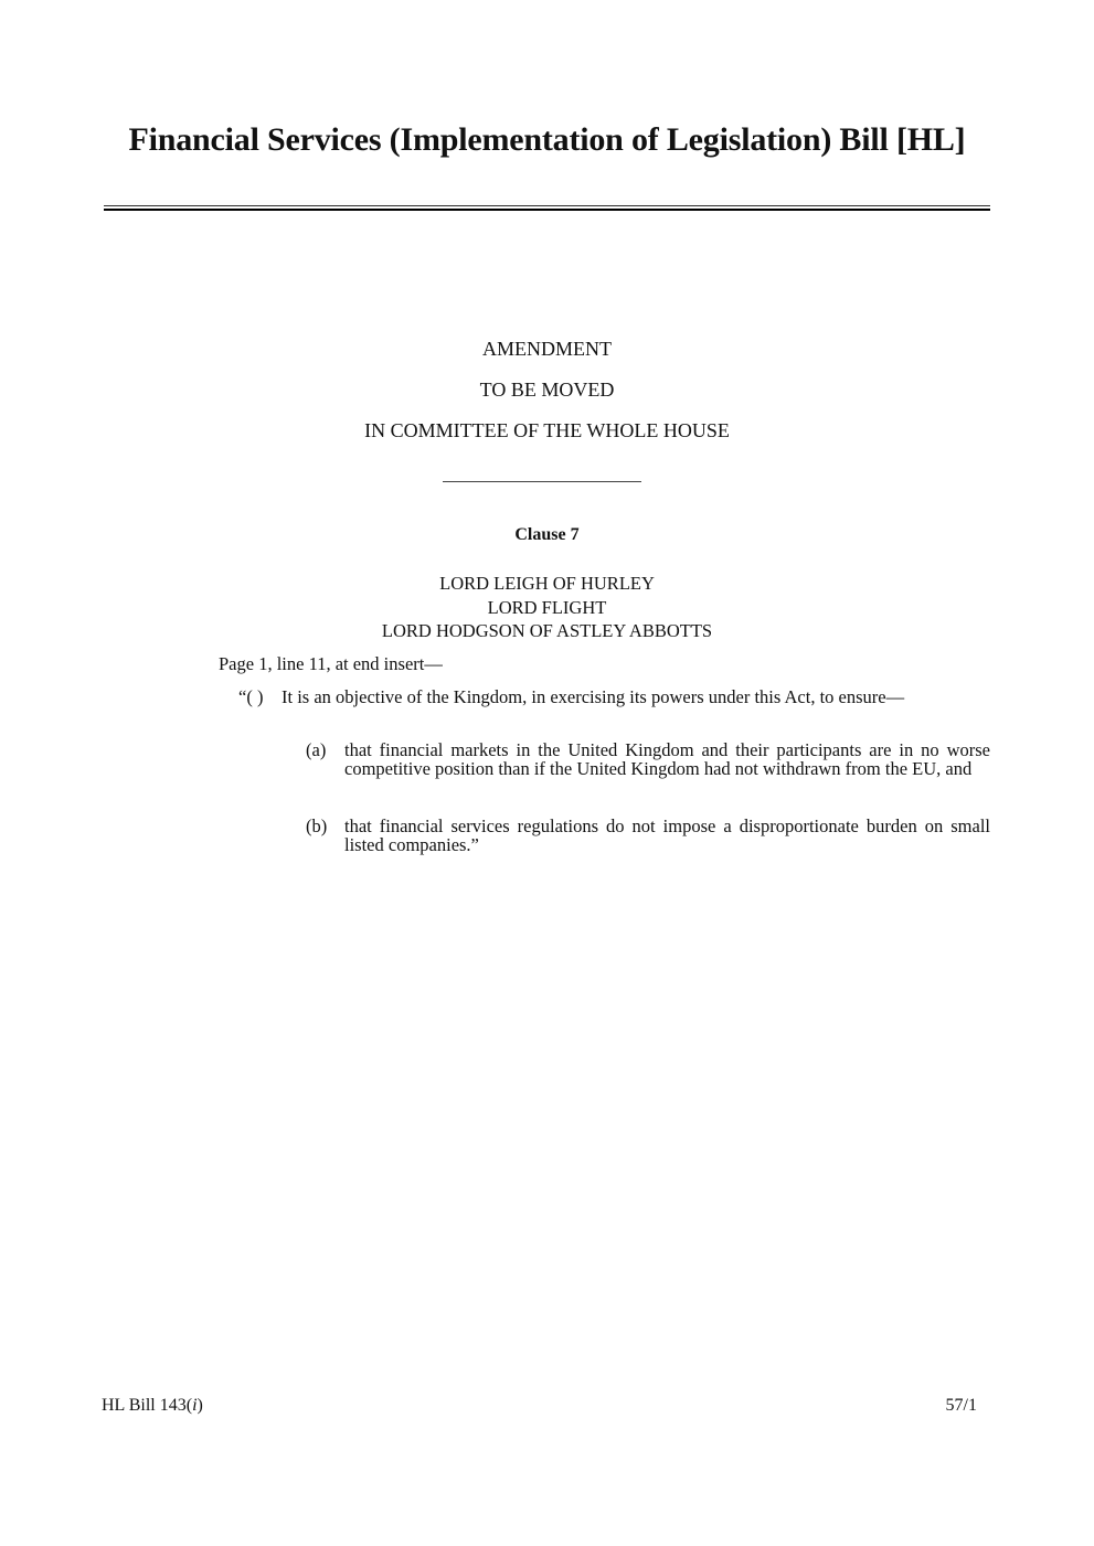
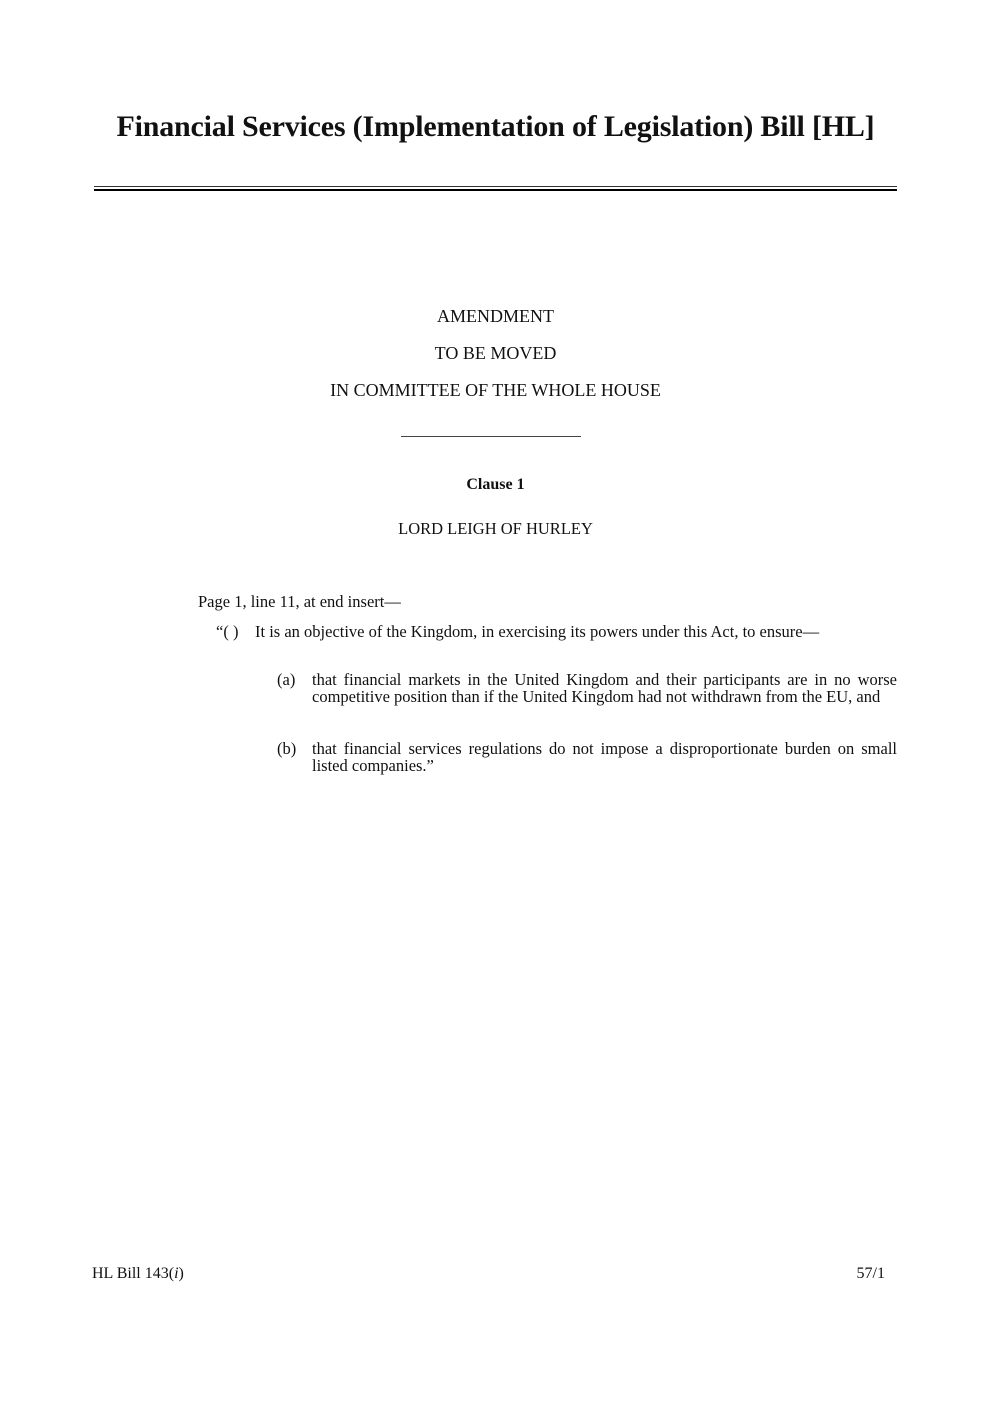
  Financial Services (Implementation of Legislation) Bill [HL]
  AMENDMENT
  TO BE MOVED
  IN COMMITTEE OF THE WHOLE HOUSE
- Clause 7
+ Clause 1
  LORD LEIGH OF HURLEY
- LORD FLIGHT
- LORD HODGSON OF ASTLEY ABBOTTS
  Page 1, line 11, at end insert—
  “( )
  It is an objective of the Kingdom, in exercising its powers under this Act, to ensure—
  (a)
  that financial markets in the United Kingdom and their participants are in no worse competitive position than if the United Kingdom had not withdrawn from the EU, and
  (b)
  that financial services regulations do not impose a disproportionate burden on small listed companies.”
  HL Bill 143(i)
  57/1
